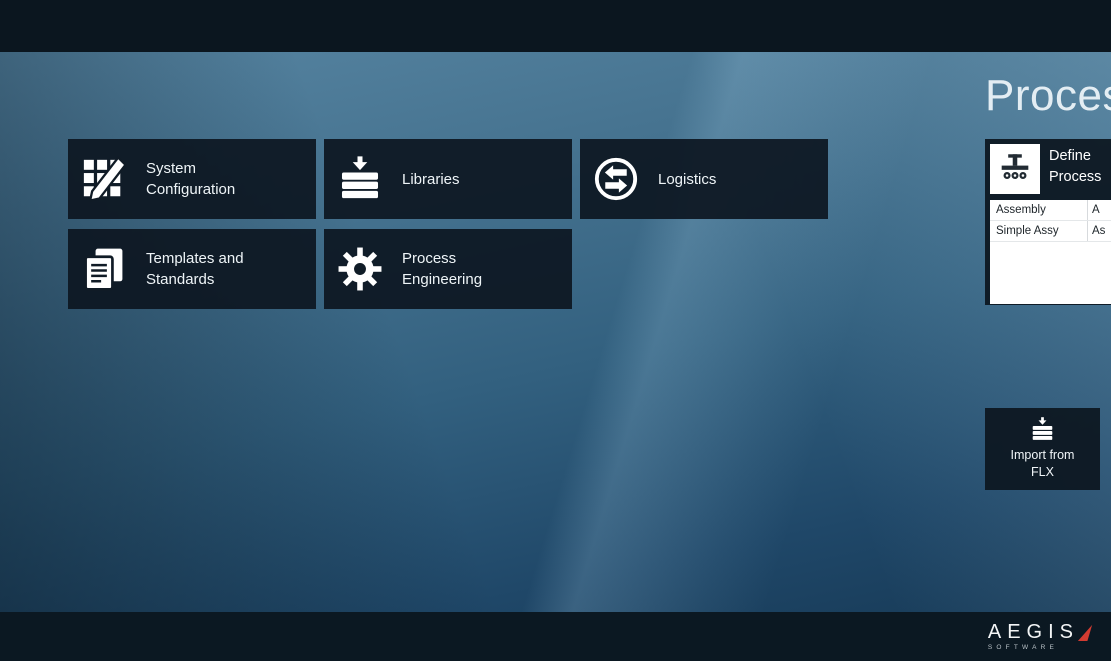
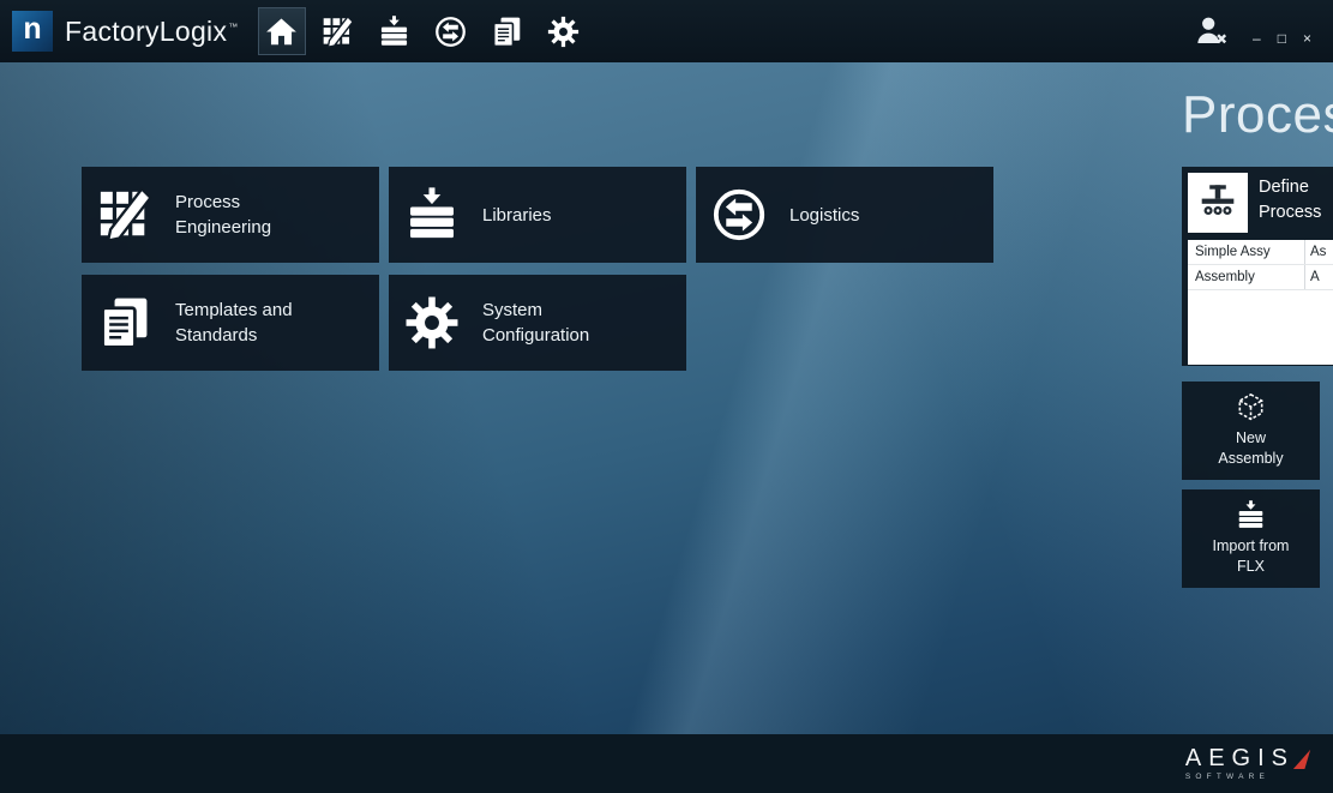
+ n
+ FactoryLogix™
+ –
+ □
+ ×
- System Configuration
+ Process Engineering
  Libraries
  Logistics
  Templates and Standards
- Process Engineering
+ System Configuration
  Proce
  Define Process
- Assembly
+ Simple Assy
- A
+ As
- Simple Assy
+ Assembly
- As
+ A
+ New Assembly
  Import from FLX
  AEGIS
